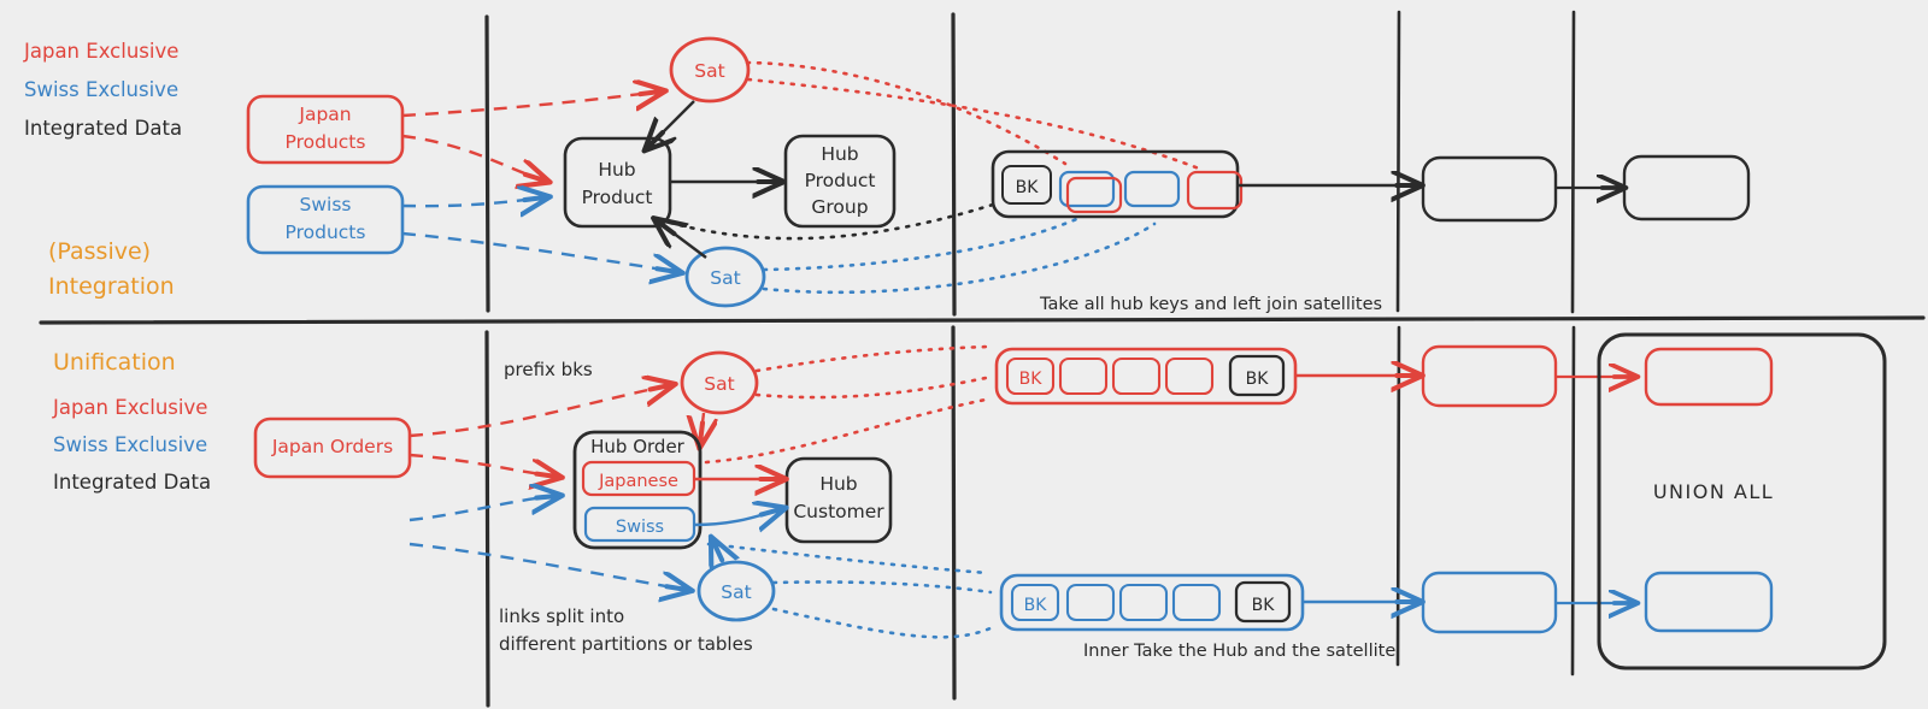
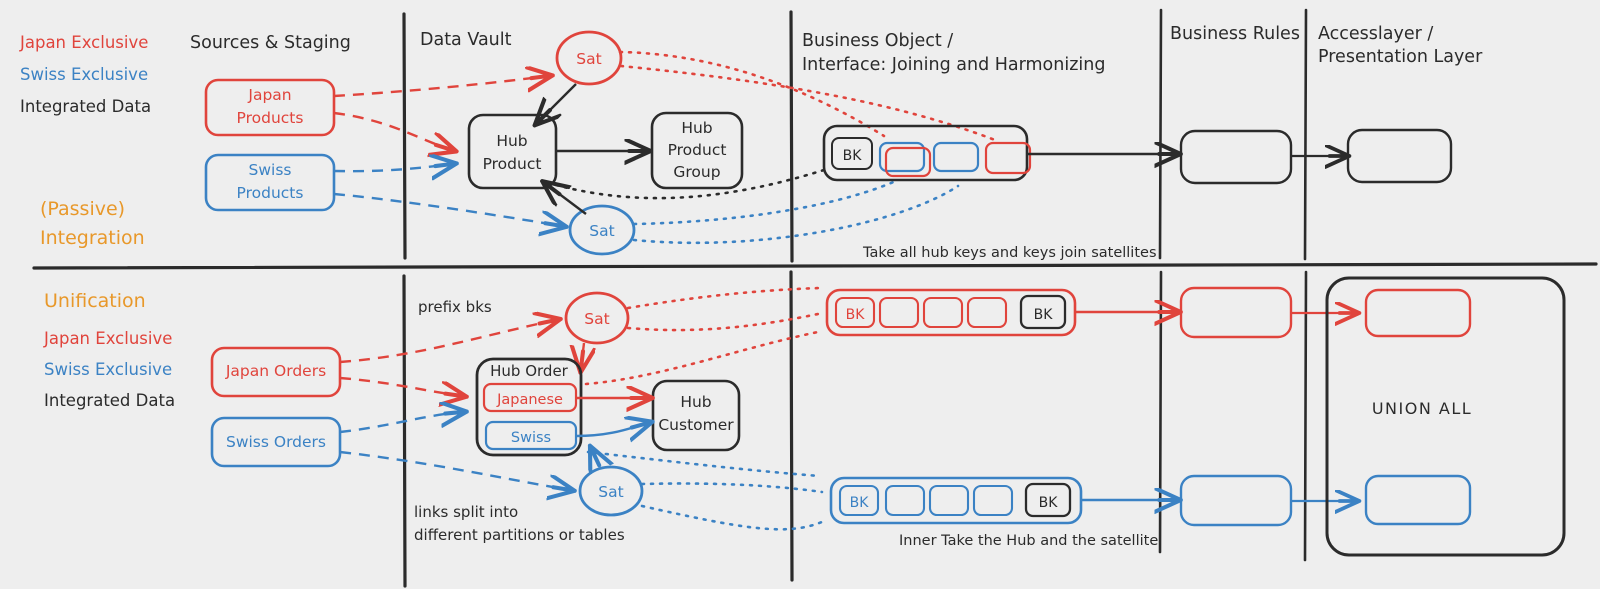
+ Sources & Staging
+ Data Vault
+ Business Object /
+ Interface: Joining and Harmonizing
+ Business Rules
+ Accesslayer /
+ Presentation Layer
  Japan Exclusive
  Swiss Exclusive
  Integrated Data
  (Passive)
  Integration
  Unification
  Japan Exclusive
  Swiss Exclusive
  Integrated Data
  Japan
  Products
  Swiss
  Products
  Sat
  Sat
  Hub
  Product
  Hub
  Product
  Group
  BK
- Take all hub keys and left join satellites
+ Take all hub keys and keys join satellites
  Japan Orders
+ Swiss Orders
  prefix bks
  links split into
  different partitions or tables
  Sat
  Sat
  Hub Order
  Japanese
  Swiss
  Hub
  Customer
  BK
  BK
  BK
  BK
  Inner Take the Hub and the satellite
  UNION ALL
